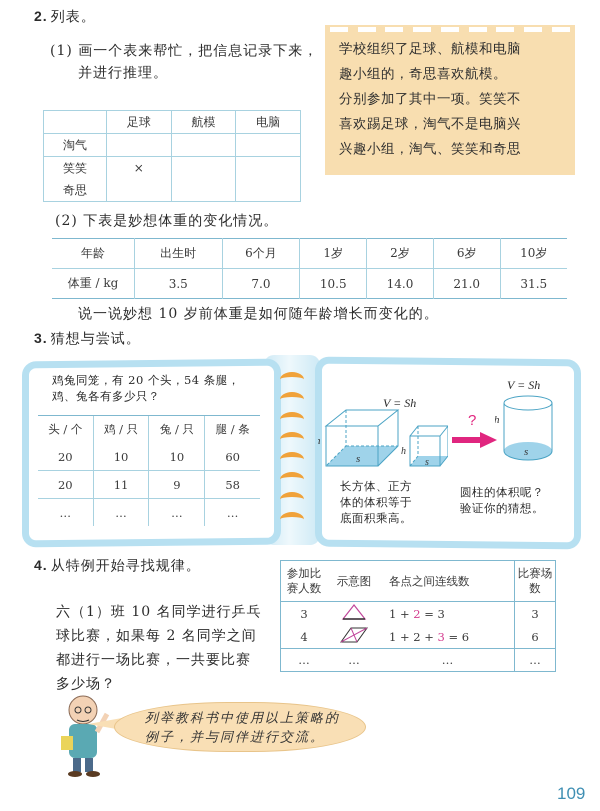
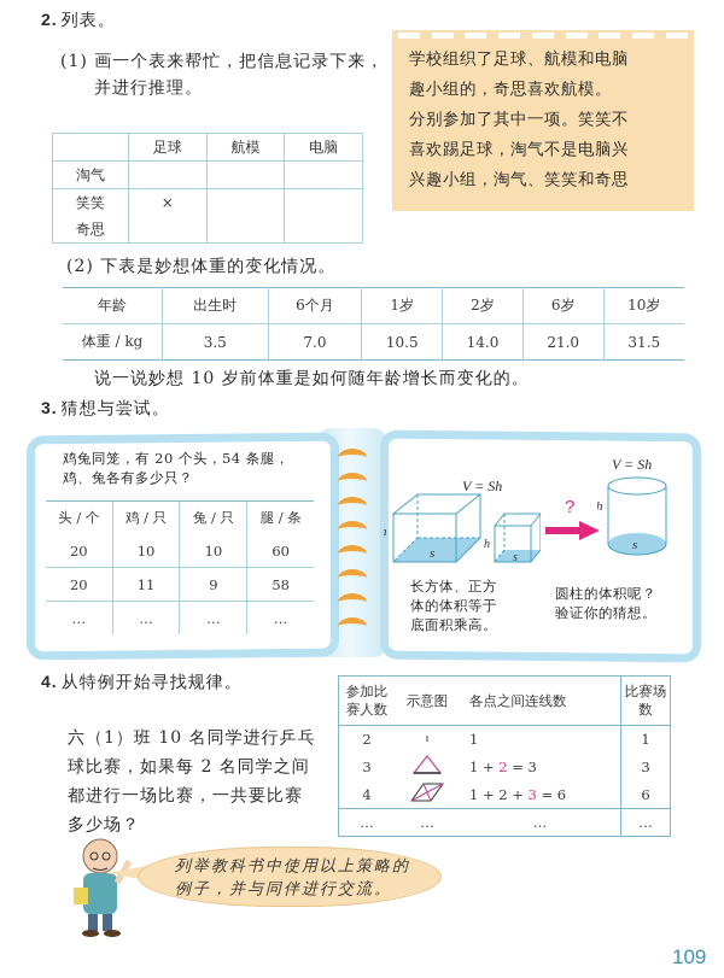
  2. 列表。
  (1) 画一个表来帮忙，把信息记录下来，
  并进行推理。
  学校组织了足球、航模和电脑
  趣小组的，奇思喜欢航模。
  分别参加了其中一项。笑笑不
  喜欢踢足球，淘气不是电脑兴
  兴趣小组，淘气、笑笑和奇思
  	足球	航模	电脑
  淘气
  笑笑	×
  奇思
  (2) 下表是妙想体重的变化情况。
  年龄	出生时	6个月	1岁	2岁	6岁	10岁
  体重 / kg	3.5	7.0	10.5	14.0	21.0	31.5
  说一说妙想 10 岁前体重是如何随年龄增长而变化的。
  3. 猜想与尝试。
  鸡兔同笼，有 20 个头，54 条腿，
  鸡、兔各有多少只？
  头 / 个	鸡 / 只	兔 / 只	腿 / 条
  20	10	10	60
  20	11	9	58
  …	…	…	…
  V = Sh
  h
  s
  h
  s
  ?
  V = Sh
  h
  s
  长方体、正方
  体的体积等于
  底面积乘高。
  圆柱的体积呢？
  验证你的猜想。
  4. 从特例开始寻找规律。
  六（1）班 10 名同学进行乒乓
  球比赛，如果每 2 名同学之间
  都进行一场比赛，一共要比赛
  多少场？
  参加比赛人数	示意图	各点之间连线数	比赛场数
+ 2		1	1
  3		1 + 2 = 3	3
  4		1 + 2 + 3 = 6	6
  …	…	…	…
  列举教科书中使用以上策略的
  例子，并与同伴进行交流。
  109
